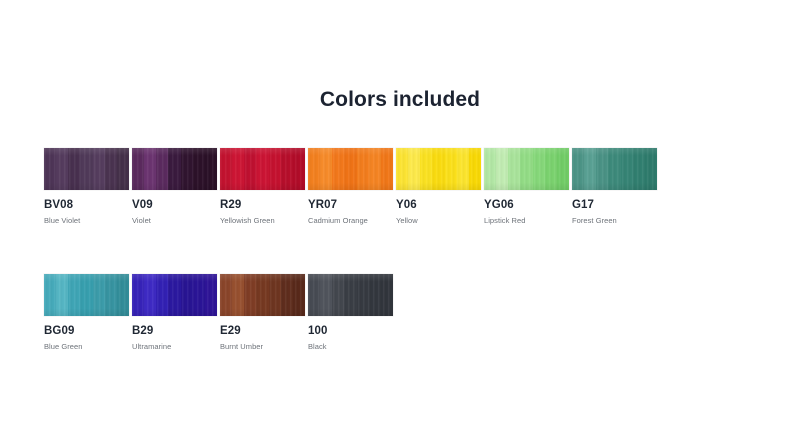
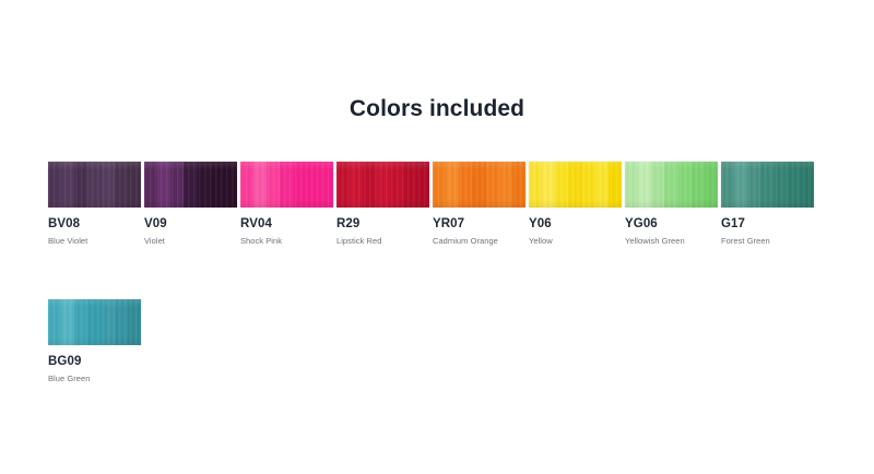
  Colors included
  BV08
  Blue Violet
  V09
  Violet
+ RV04
+ Shock Pink
  R29
- Yellowish Green
+ Lipstick Red
  YR07
  Cadmium Orange
  Y06
  Yellow
  YG06
- Lipstick Red
+ Yellowish Green
  G17
  Forest Green
  BG09
  Blue Green
- B29
- Ultramarine
- E29
- Burnt Umber
- 100
- Black
